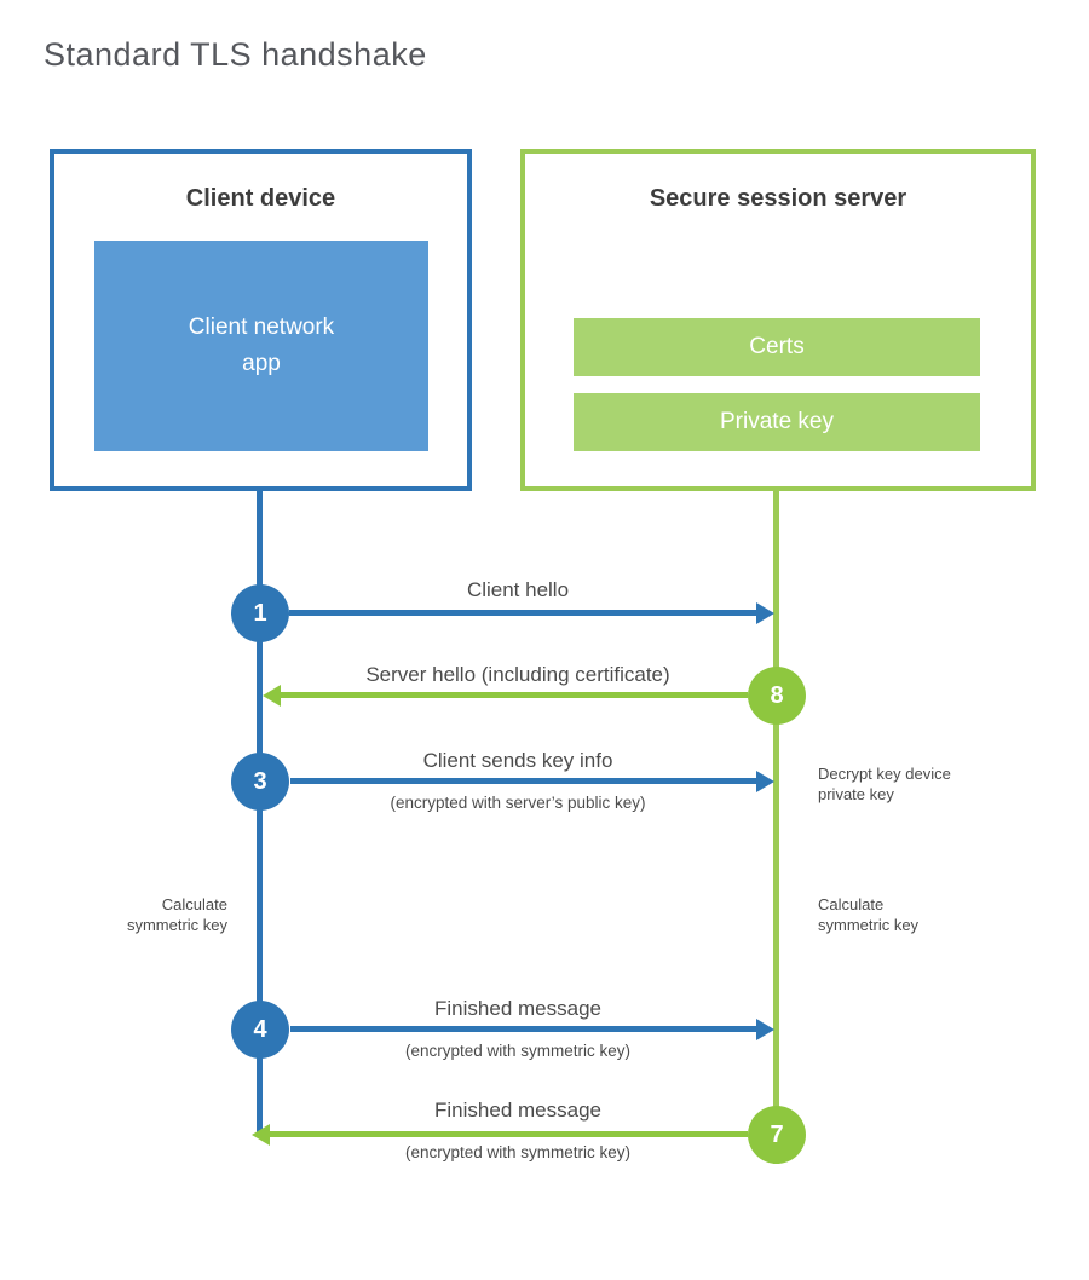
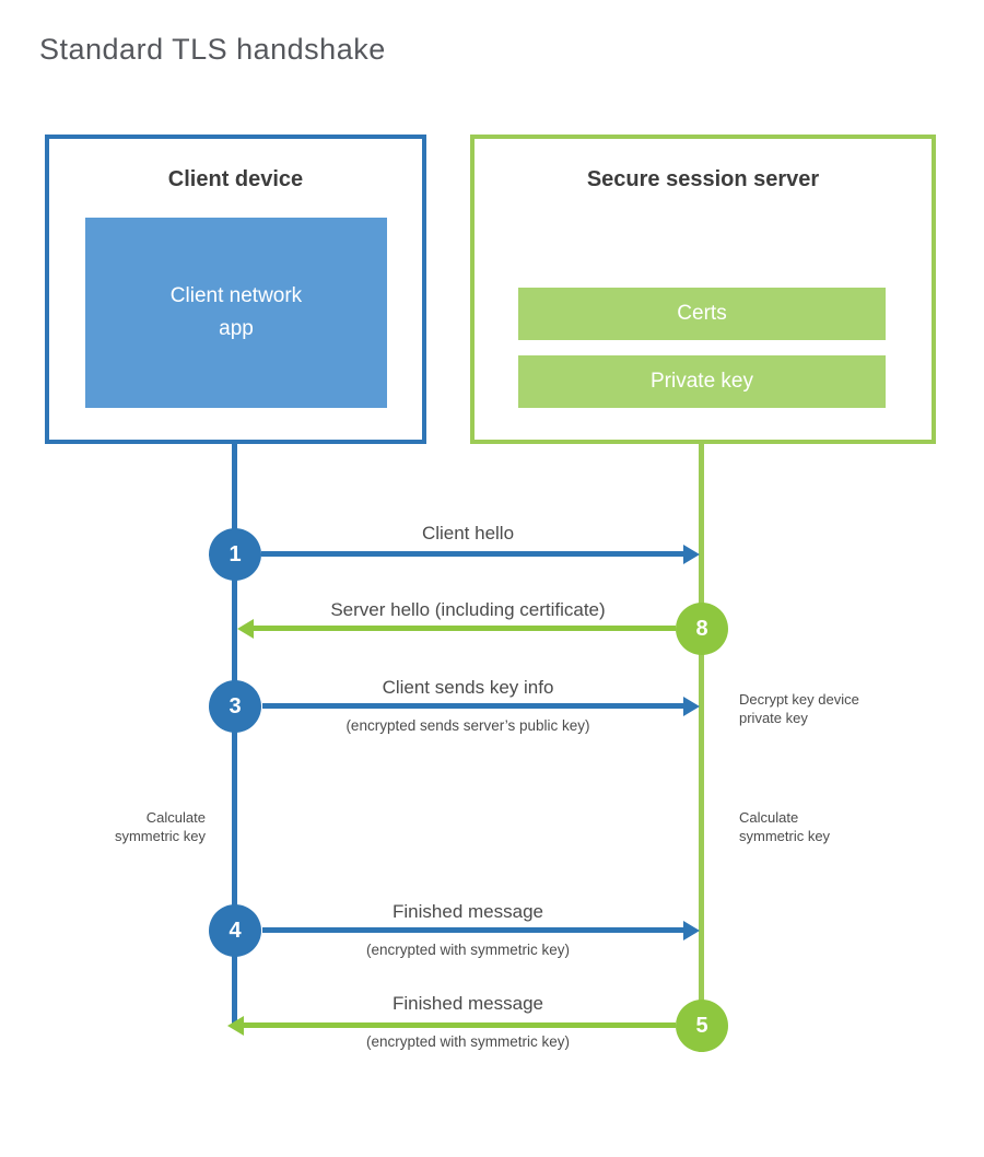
  Standard TLS handshake
  Client device
  Client network
  app
  Secure session server
  Certs
  Private key
  Client hello
  1
  Server hello (including certificate)
  8
  Client sends key info
- (encrypted with server’s public key)
+ (encrypted sends server’s public key)
  3
  Decrypt key device private key
  Calculate
  symmetric key
  Calculate
  symmetric key
  Finished message
  (encrypted with symmetric key)
  4
  Finished message
  (encrypted with symmetric key)
- 7
+ 5
